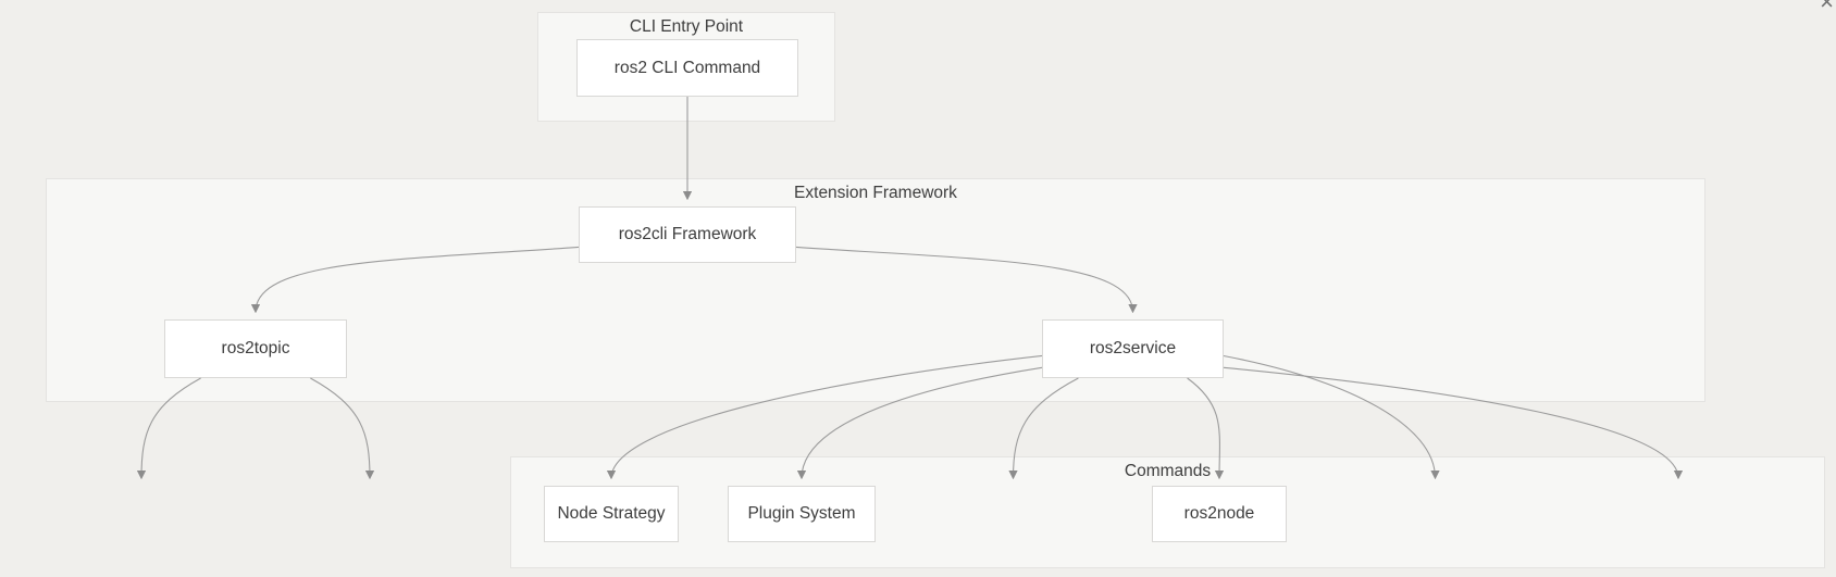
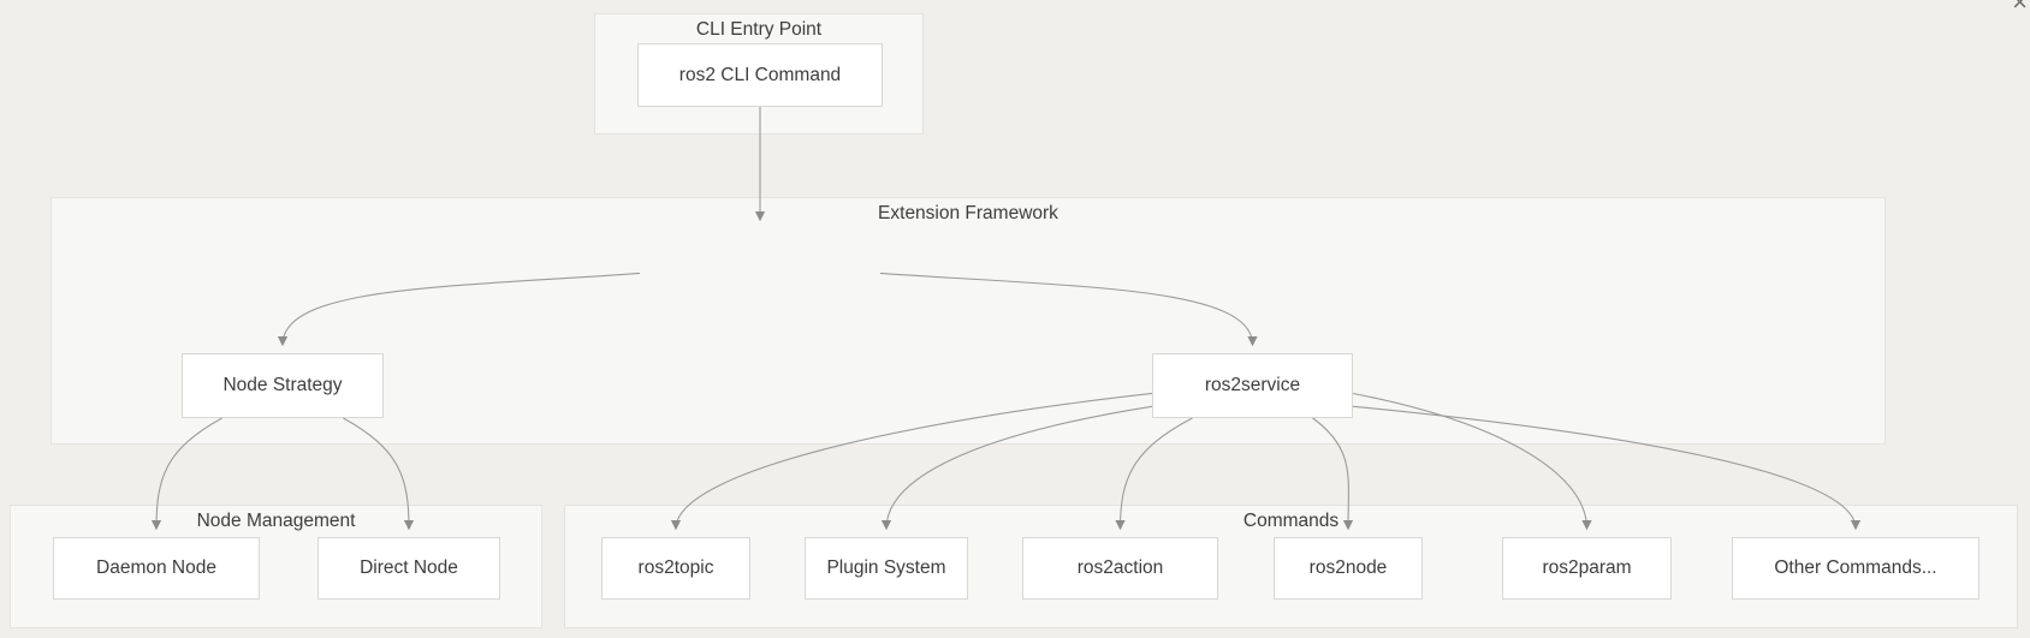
  CLI Entry Point
  ros2 CLI Command
  Extension Framework
- ros2cli Framework
- ros2topic
+ Node Strategy
  ros2service
+ Node Management
+ Daemon Node
+ Direct Node
  Commands
- Node Strategy
+ ros2topic
  Plugin System
+ ros2action
  ros2node
+ ros2param
+ Other Commands...
  ×
